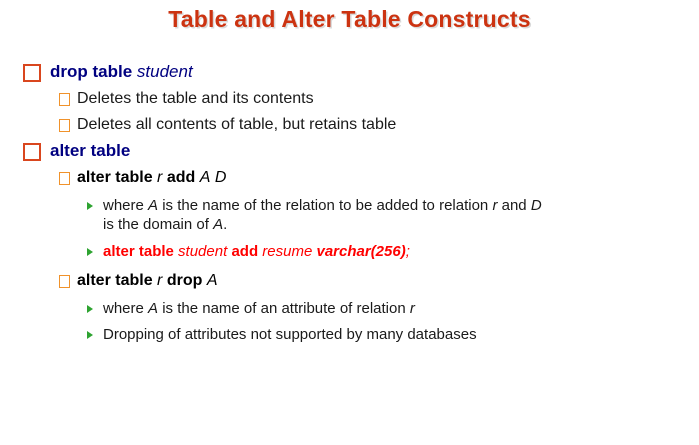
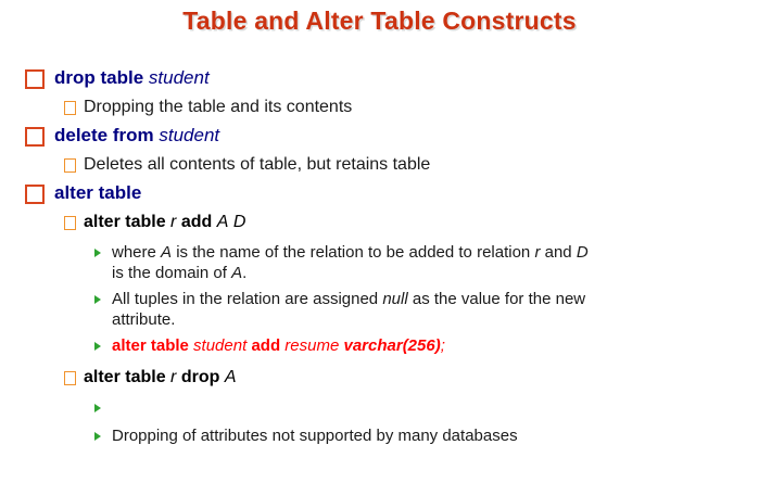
  Table and Alter Table Constructs
  drop table student
- Deletes the table and its contents
+ Dropping the table and its contents
+ delete from student
  Deletes all contents of table, but retains table
  alter table
  alter table r add A D
  where A is the name of the relation to be added to relation r and D is the domain of A.
+ All tuples in the relation are assigned null as the value for the new attribute.
  alter table student add resume varchar(256);
  alter table r drop A
- where A is the name of an attribute of relation r
  Dropping of attributes not supported by many databases
